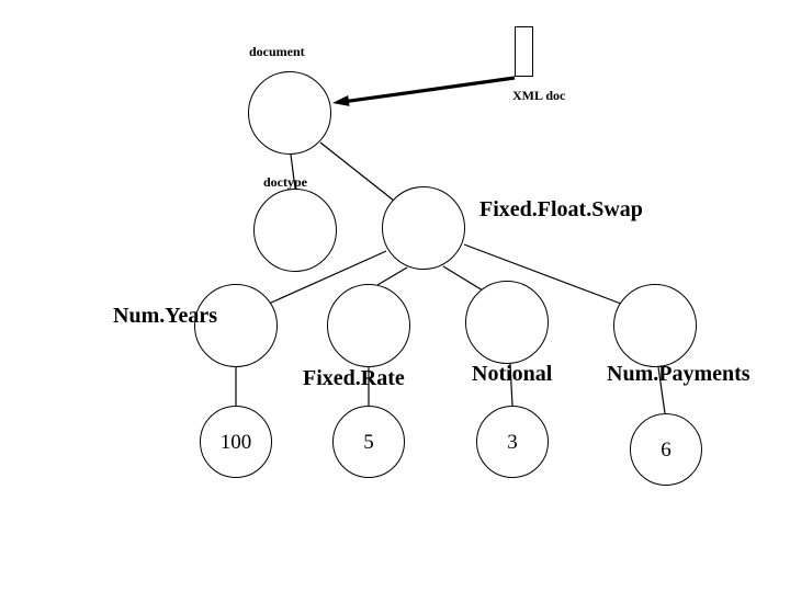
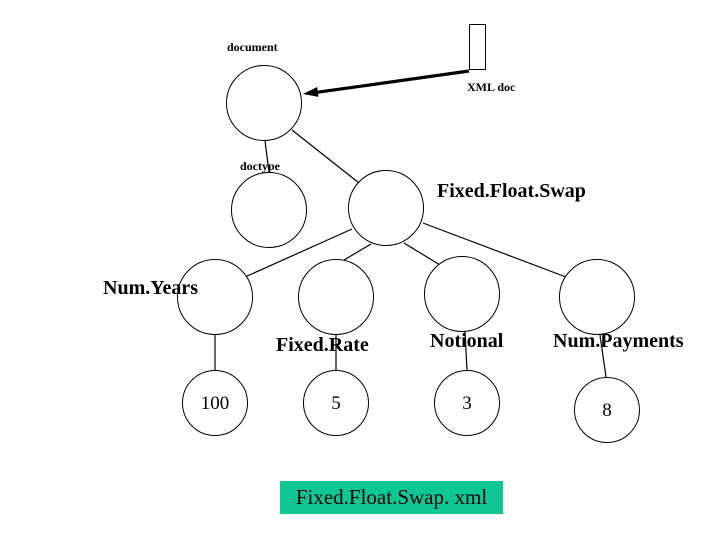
  XML doc
  document
  doctype
  Fixed.Float.Swap
  Num.Years
  Fixed.Rate
  Notional
  Num.Payments
  100
  5
  3
- 6
+ 8
+ Fixed.Float.Swap. xml
